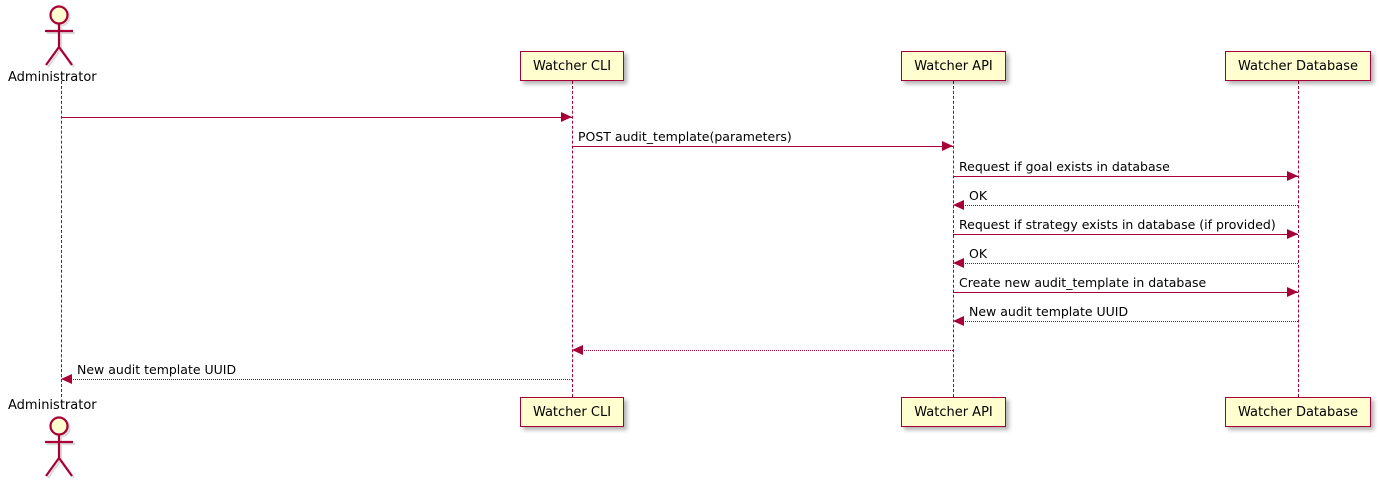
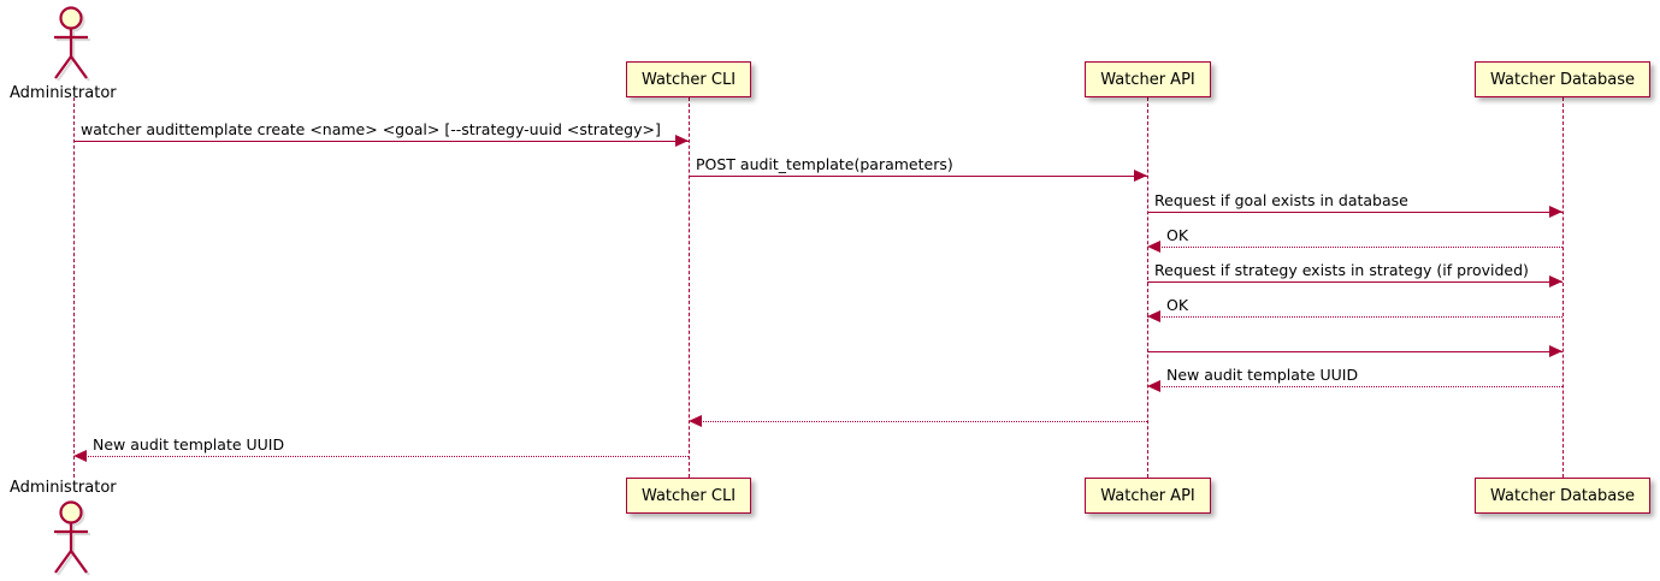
  Administrator
  Administrator
  Watcher CLI
  Watcher CLI
  Watcher API
  Watcher API
  Watcher Database
  Watcher Database
+ watcher audittemplate create <name> <goal> [--strategy-uuid <strategy>]
  POST audit_template(parameters)
  Request if goal exists in database
  OK
- Request if strategy exists in database (if provided)
+ Request if strategy exists in strategy (if provided)
  OK
- Create new audit_template in database
  New audit template UUID
  New audit template UUID
